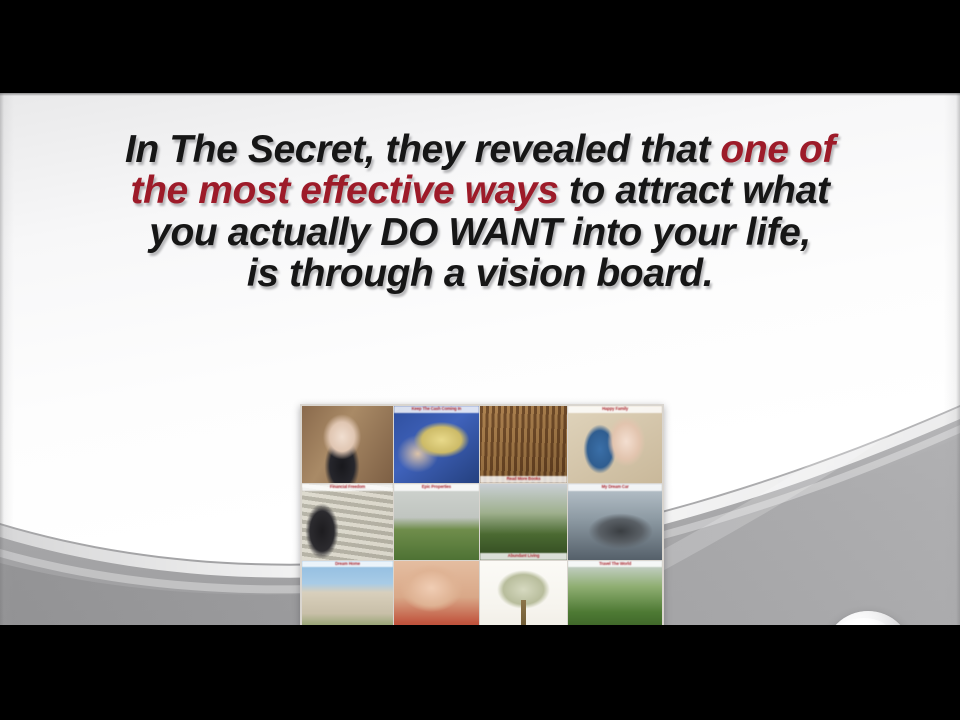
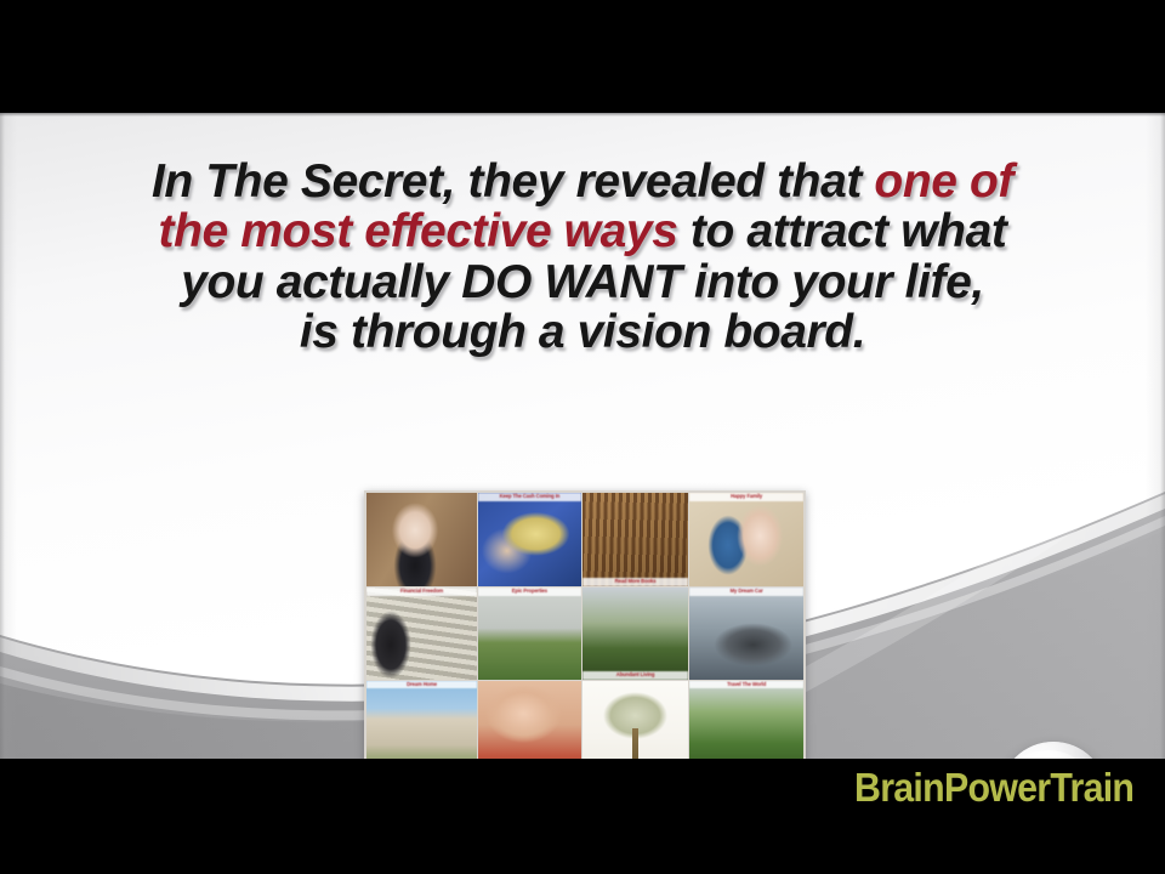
+ BrainPowerTrain
